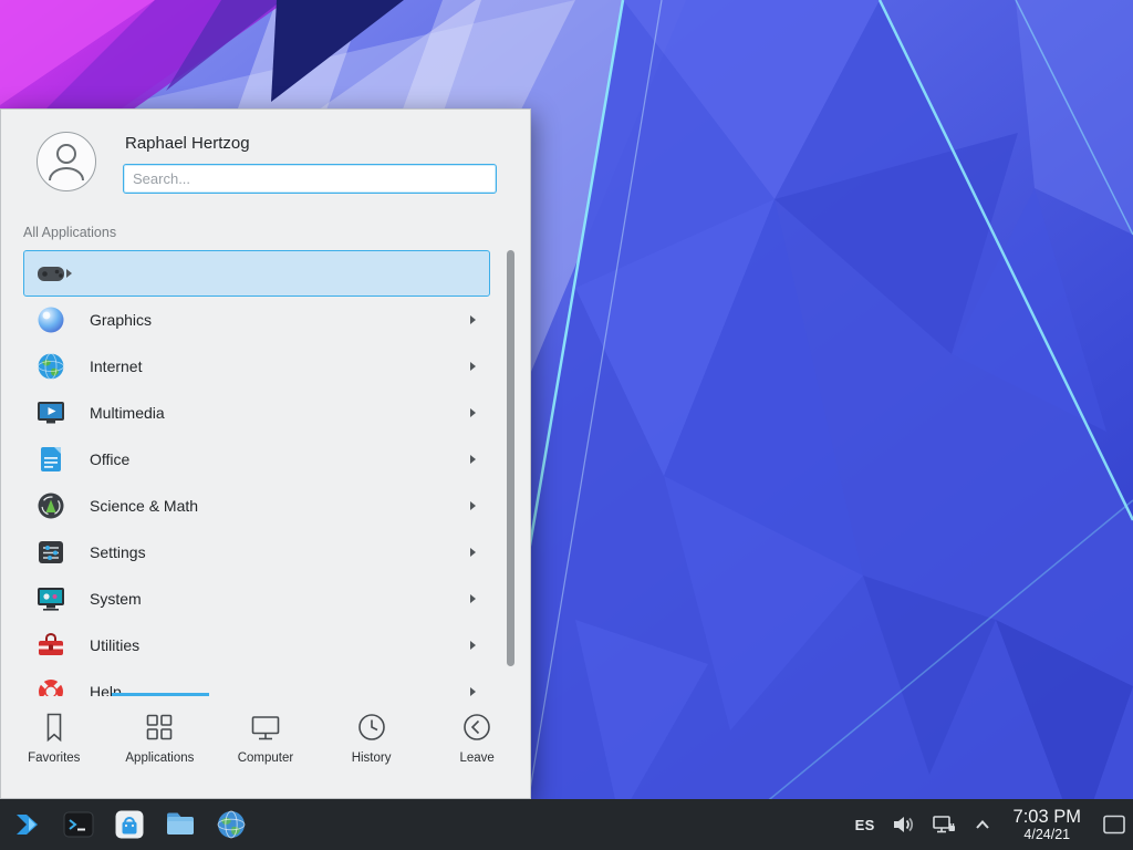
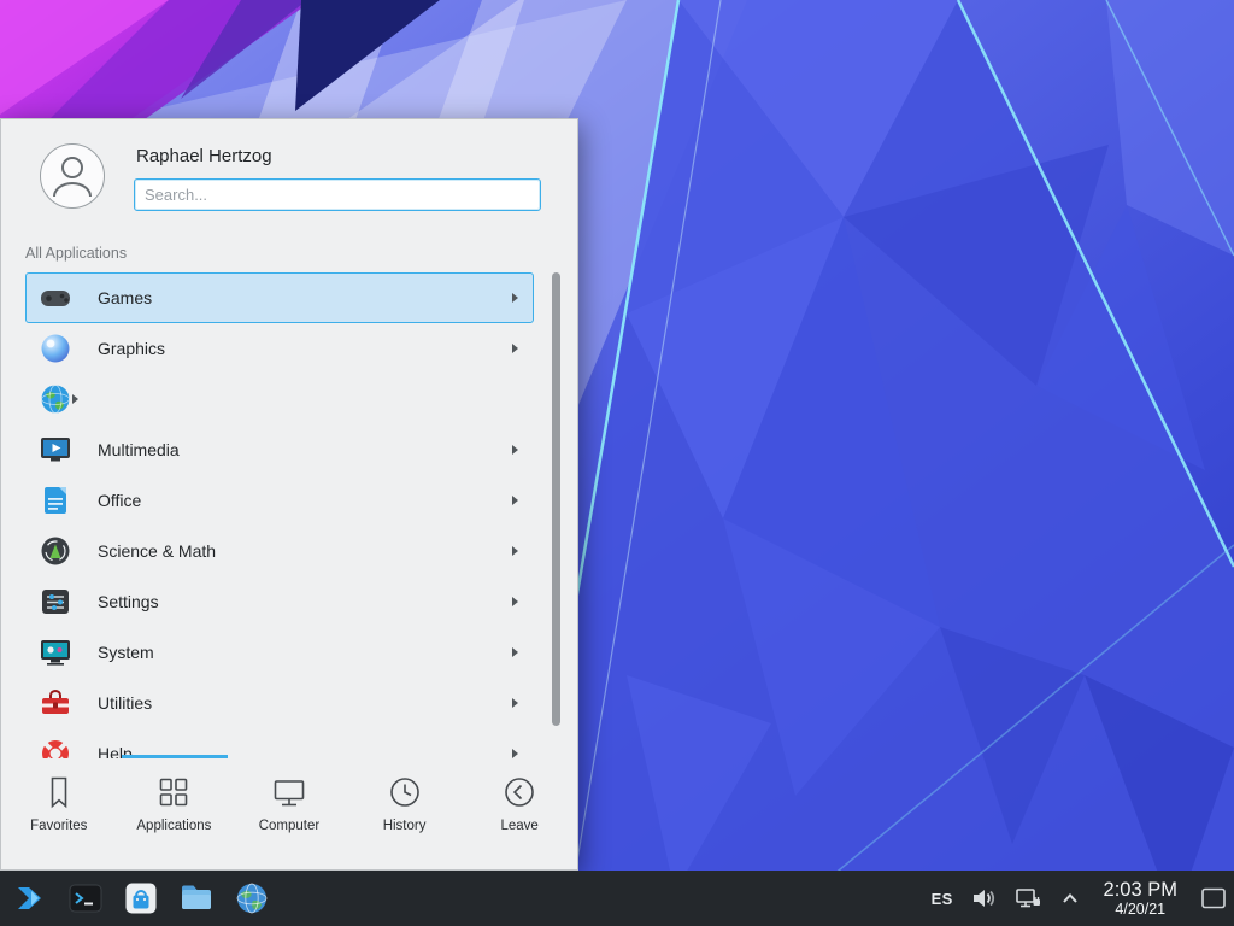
  Raphael Hertzog
  Search...
  All Applications
+ Games
  Graphics
- Internet
  Multimedia
  Office
  Science & Math
  Settings
  System
  Utilities
  Help
  Favorites
  Applications
  Computer
  History
  Leave
  ES
- 7:03 PM
+ 2:03 PM
- 4/24/21
+ 4/20/21
